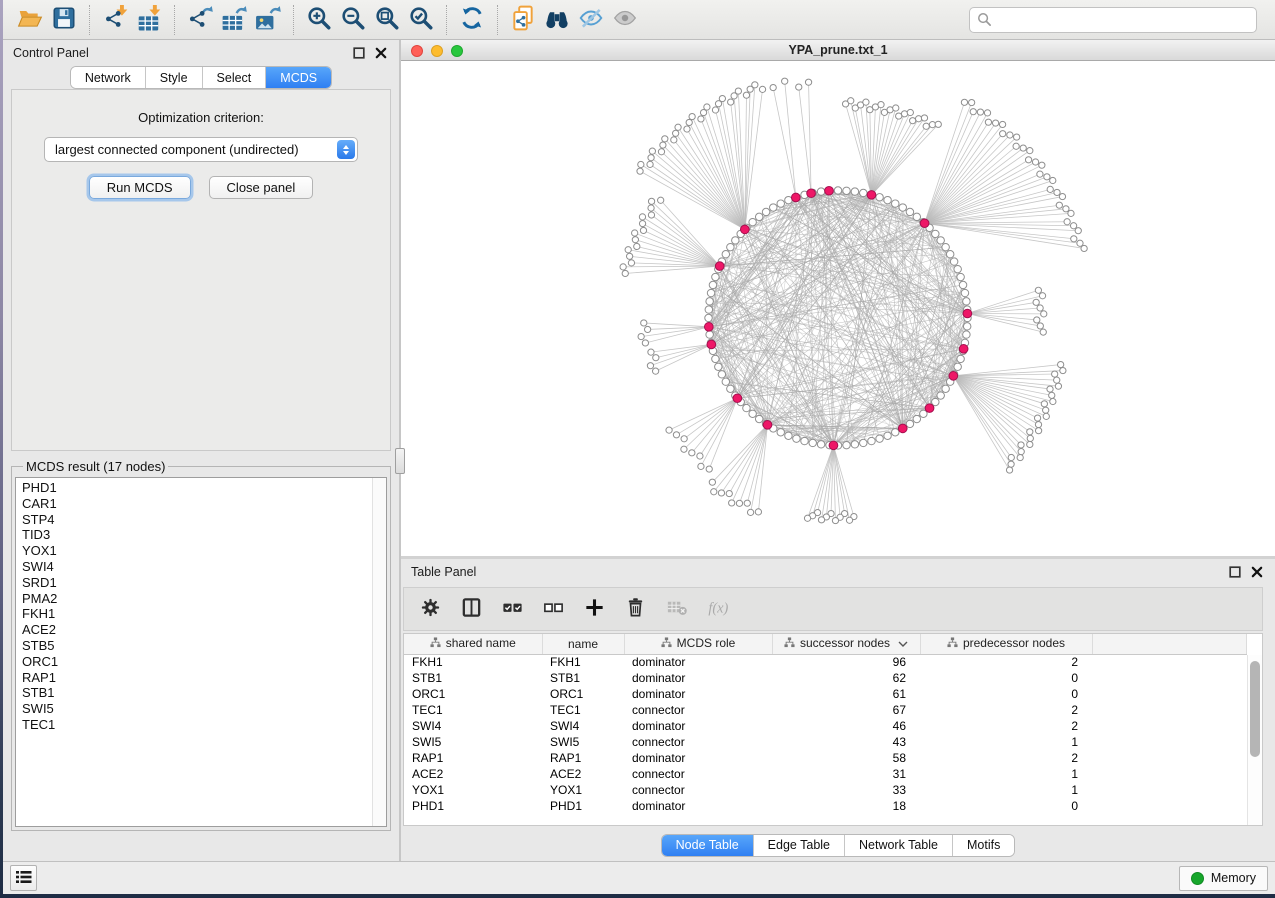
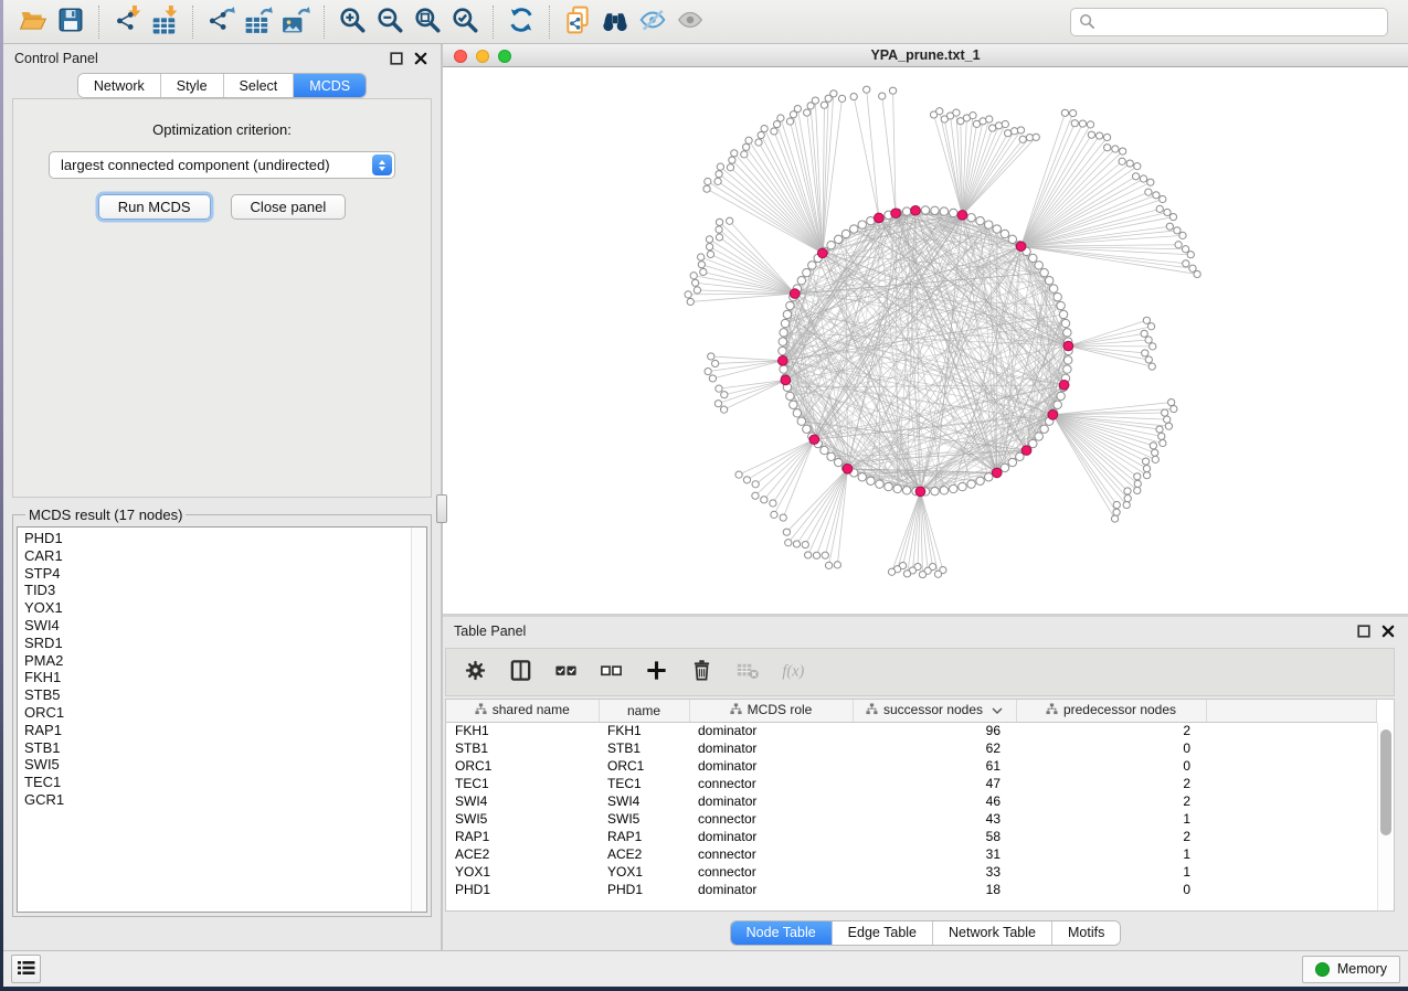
  Control Panel
  Network
  Style
  Select
  MCDS
  Optimization criterion:
  largest connected component (undirected)
  Run MCDS
  Close panel
  MCDS result (17 nodes)
  PHD1
  CAR1
  STP4
  TID3
  YOX1
  SWI4
  SRD1
  PMA2
  FKH1
- ACE2
  STB5
  ORC1
  RAP1
  STB1
  SWI5
  TEC1
+ GCR1
  YPA_prune.txt_1
  Table Panel
  f(x)
  shared name	name	MCDS role	successor nodes	predecessor nodes
  FKH1	FKH1	dominator	96	2
  STB1	STB1	dominator	62	0
  ORC1	ORC1	dominator	61	0
- TEC1	TEC1	connector	67	2
+ TEC1	TEC1	connector	47	2
  SWI4	SWI4	dominator	46	2
  SWI5	SWI5	connector	43	1
  RAP1	RAP1	dominator	58	2
  ACE2	ACE2	connector	31	1
  YOX1	YOX1	connector	33	1
  PHD1	PHD1	dominator	18	0
  Node Table
  Edge Table
  Network Table
  Motifs
  Memory
